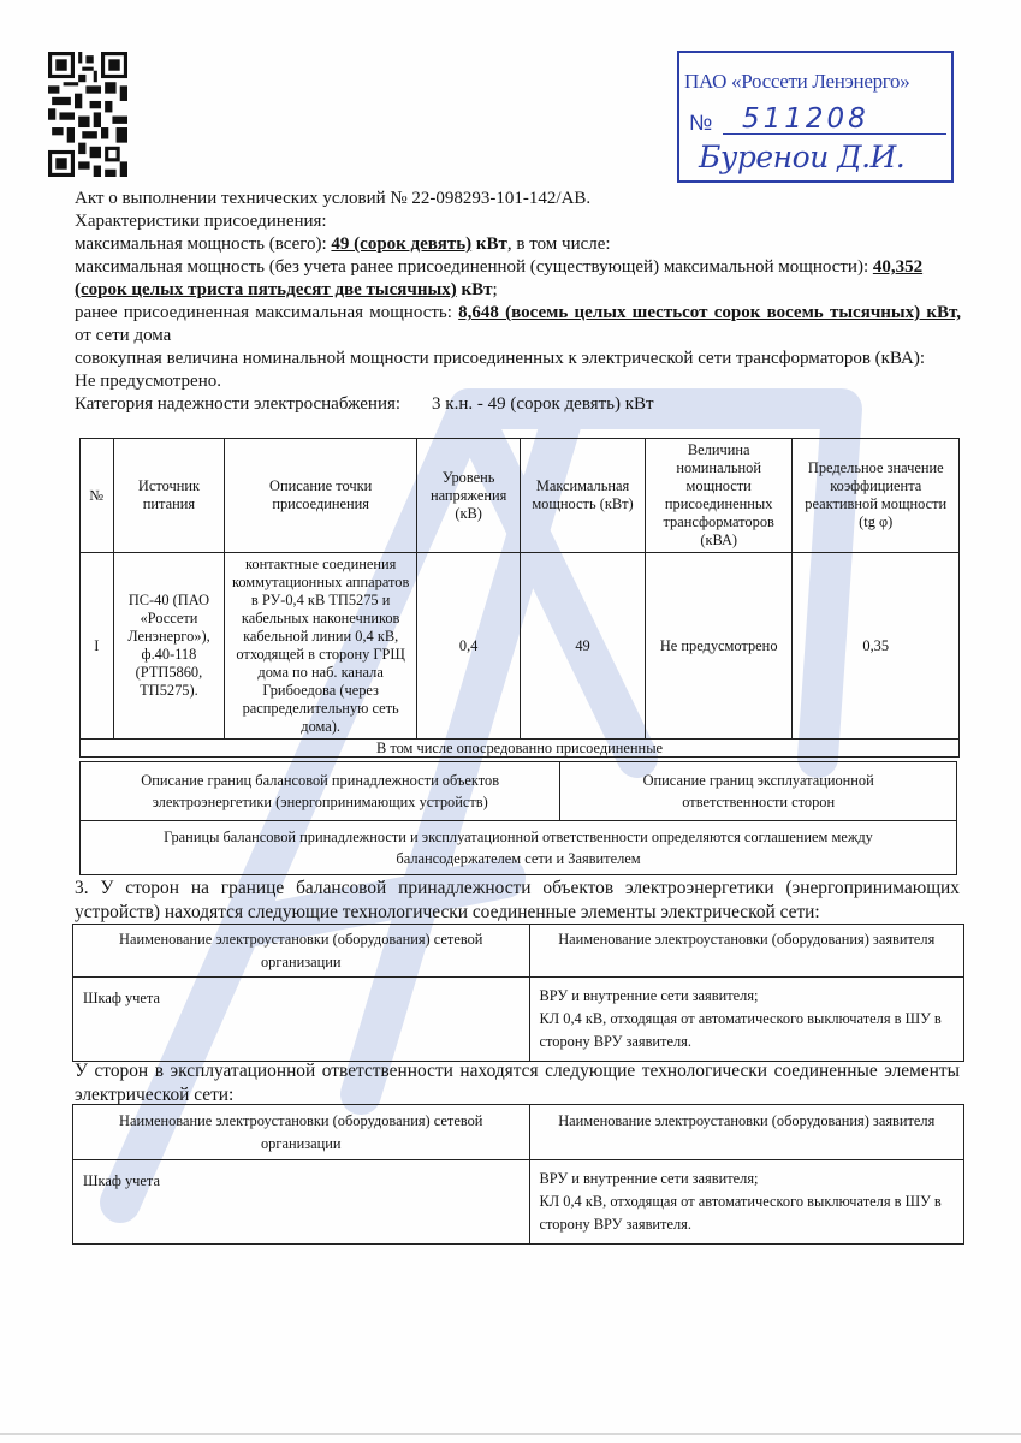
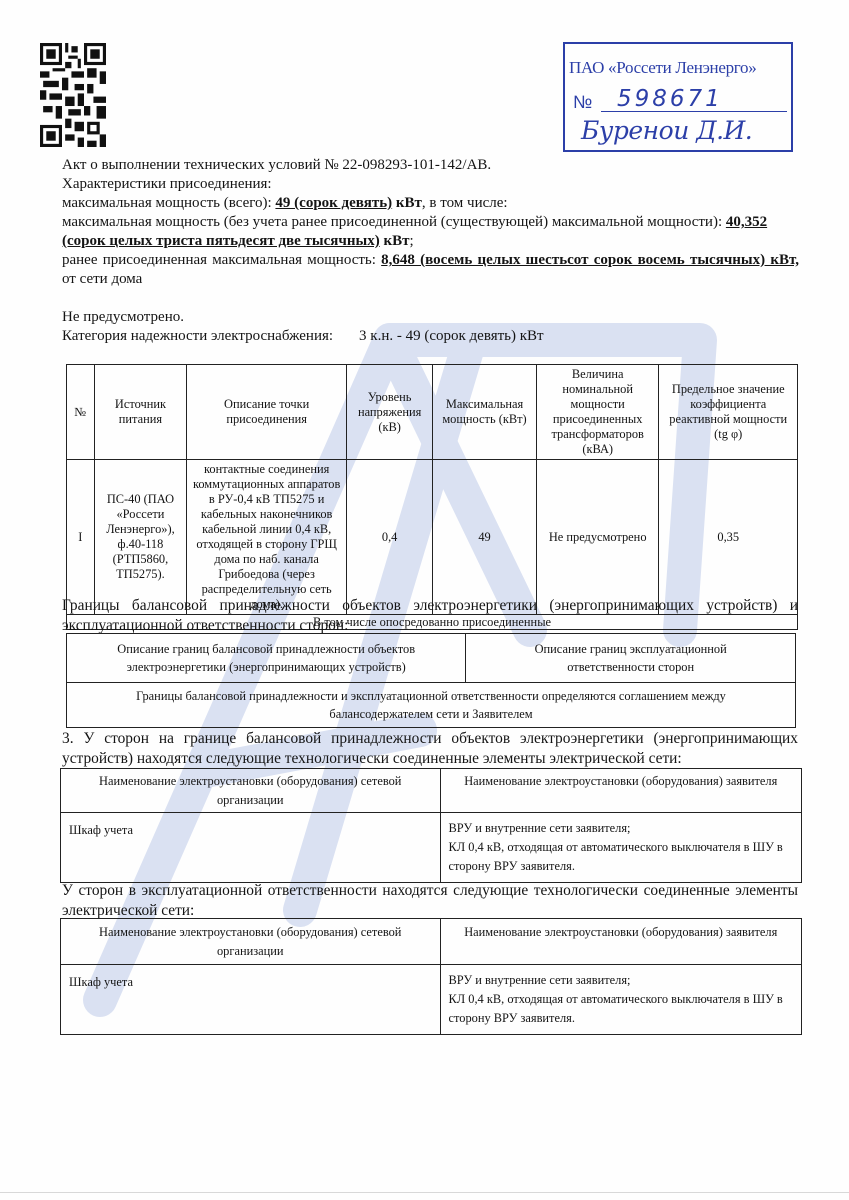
  ПАО «Россети Ленэнерго»
  №
- 511208
+ 598671
  Буренои Д.И.
  Акт о выполнении технических условий № 22-098293-101-142/АВ.
  Характеристики присоединения:
  максимальная мощность (всего): 49 (сорок девять) кВт, в том числе:
  максимальная мощность (без учета ранее присоединенной (существующей) максимальной мощности): 40,352 (сорок целых триста пятьдесят две тысячных) кВт;
  ранее присоединенная максимальная мощность: 8,648 (восемь целых шестьсот сорок восемь тысячных) кВт, от сети дома
- совокупная величина номинальной мощности присоединенных к электрической сети трансформаторов (кВА):
  Не предусмотрено.
  Категория надежности электроснабжения: 3 к.н. - 49 (сорок девять) кВт
  №	Источник питания	Описание точки присоединения	Уровень напряжения (кВ)	Максимальная мощность (кВт)	Величина номинальной мощности присоединенных трансформаторов (кВА)	Предельное значение коэффициента реактивной мощности (tg φ)
  I	ПС-40 (ПАО «Россети Ленэнерго»), ф.40-118 (РТП5860, ТП5275).	контактные соединения коммутационных аппаратов в РУ-0,4 кВ ТП5275 и кабельных наконечников кабельной линии 0,4 кВ, отходящей в сторону ГРЩ дома по наб. канала Грибоедова (через распределительную сеть дома).	0,4	49	Не предусмотрено	0,35
  В том числе опосредованно присоединенные
+ Границы балансовой принадлежности объектов электроэнергетики (энергопринимающих устройств) и эксплуатационной ответственности сторон:
  Описание границ балансовой принадлежности объектов электроэнергетики (энергопринимающих устройств)	Описание границ эксплуатационной ответственности сторон
  Границы балансовой принадлежности и эксплуатационной ответственности определяются соглашением между балансодержателем сети и Заявителем
  3. У сторон на границе балансовой принадлежности объектов электроэнергетики (энергопринимающих устройств) находятся следующие технологически соединенные элементы электрической сети:
  Наименование электроустановки (оборудования) сетевой организации	Наименование электроустановки (оборудования) заявителя
  Шкаф учета	ВРУ и внутренние сети заявителя; КЛ 0,4 кВ, отходящая от автоматического выключателя в ШУ в сторону ВРУ заявителя.
  У сторон в эксплуатационной ответственности находятся следующие технологически соединенные элементы электрической сети:
  Наименование электроустановки (оборудования) сетевой организации	Наименование электроустановки (оборудования) заявителя
  Шкаф учета	ВРУ и внутренние сети заявителя; КЛ 0,4 кВ, отходящая от автоматического выключателя в ШУ в сторону ВРУ заявителя.
